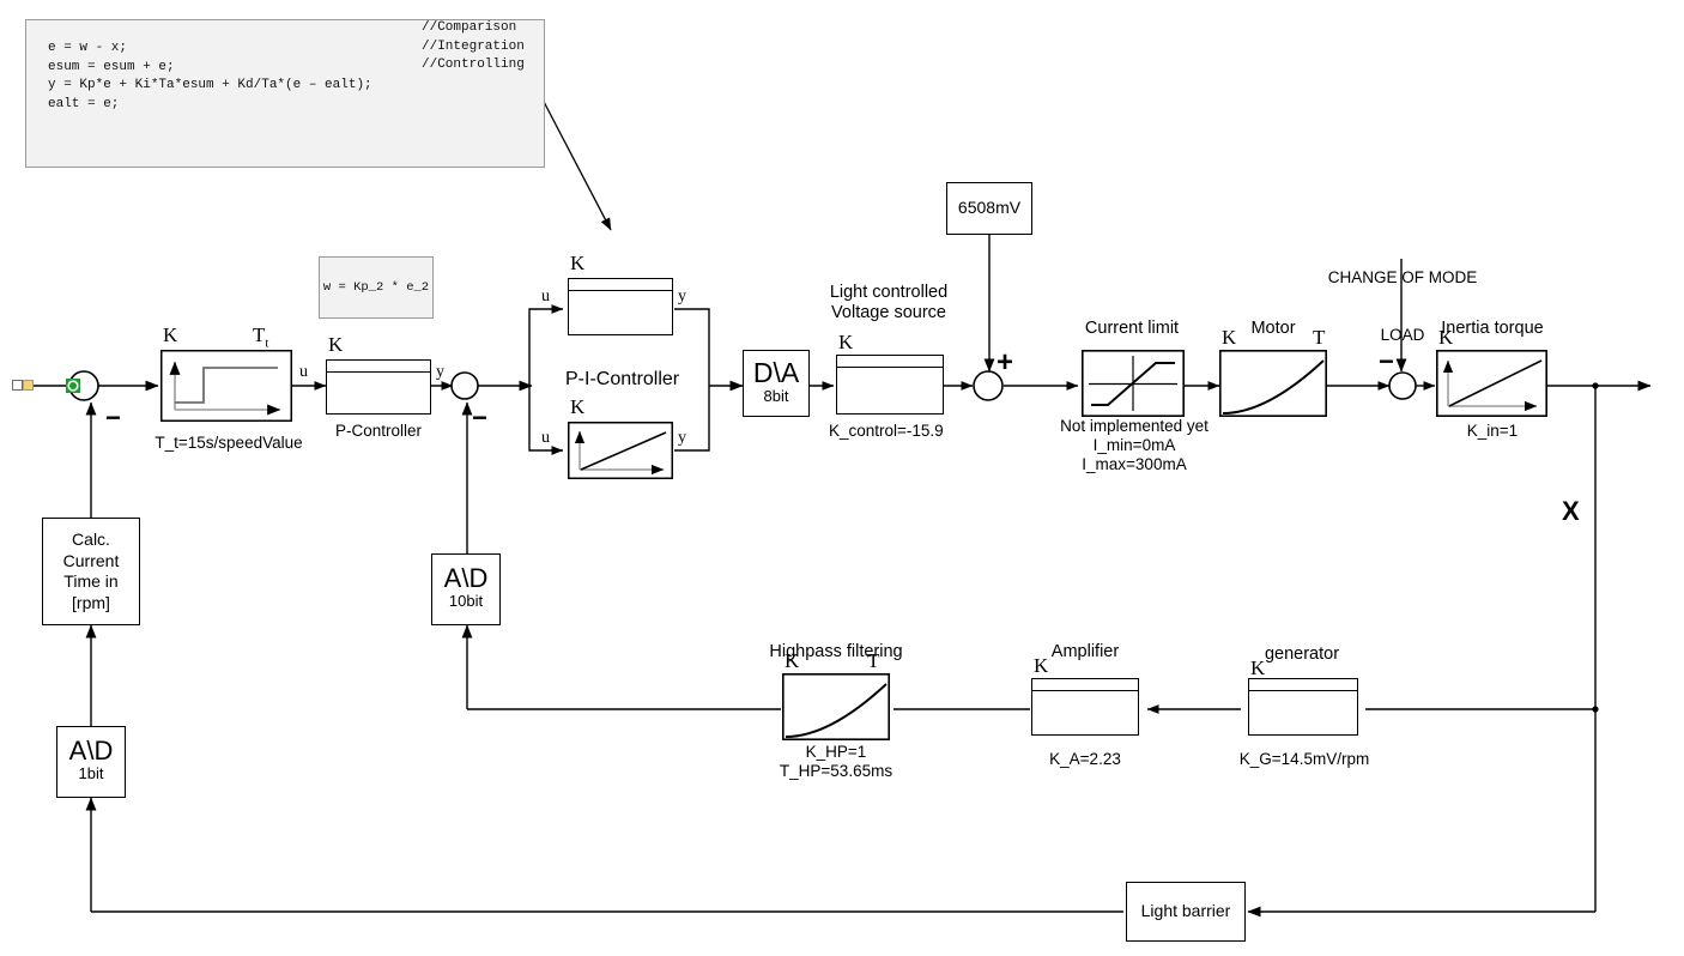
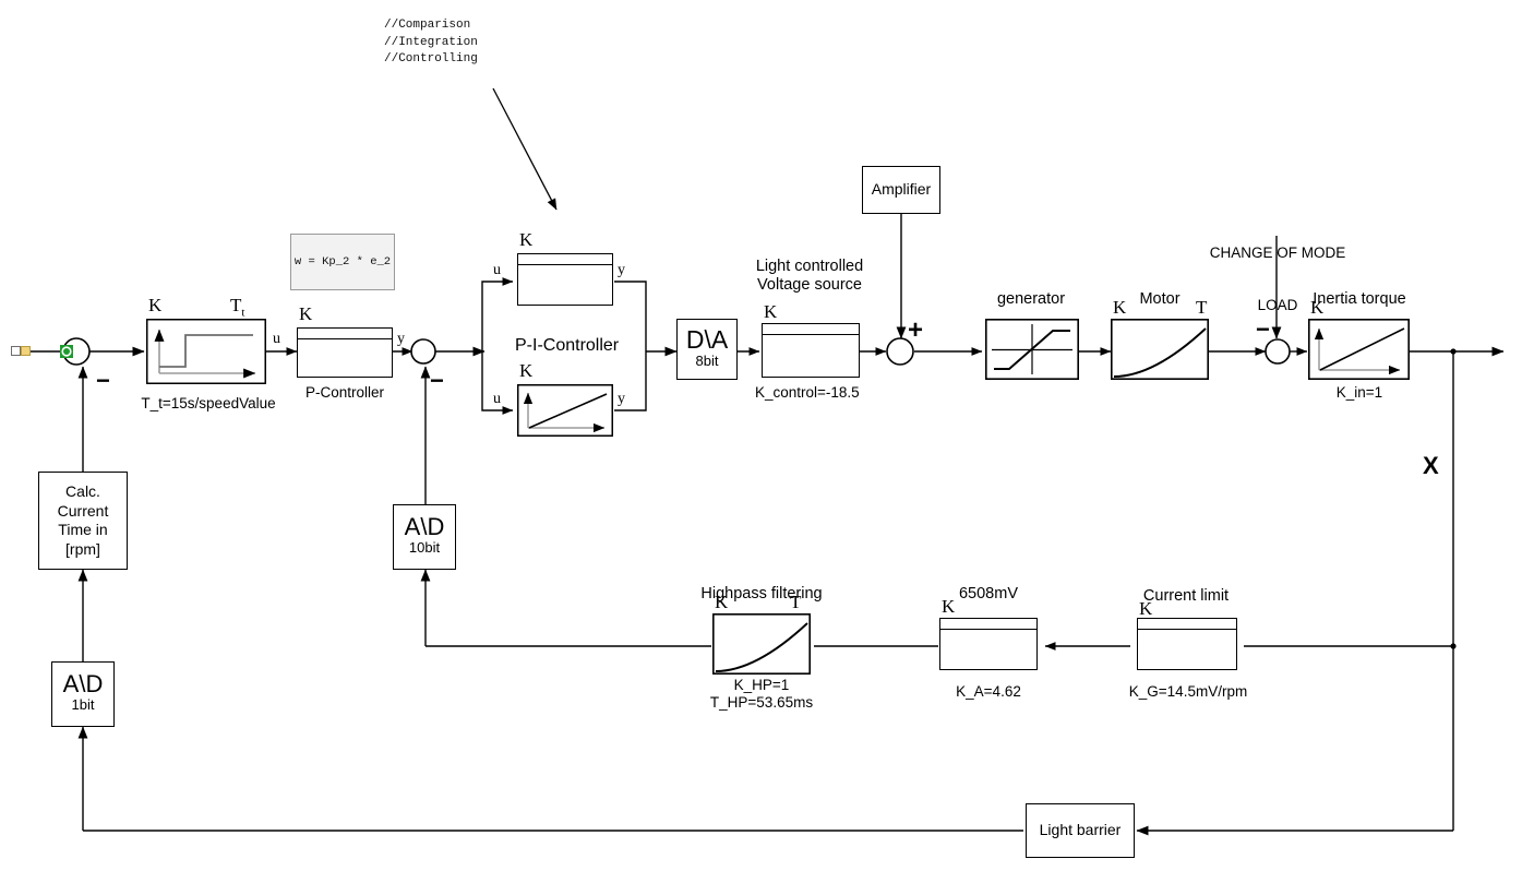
- e = w - x;
- esum = esum + e;
- y = Kp*e + Ki*Ta*esum + Kd/Ta*(e – ealt);
- ealt = e;
  //Comparison
  //Integration
  //Controlling
  −
  K
  Tt
  T_t=15s/speedValue
  u
  w = Kp_2 * e_2
  K
  P-Controller
  y
  −
  K
  u
  y
  K
  u
  y
  P-I-Controller
  D\A
  8bit
  Light controlled
  Voltage source
  K
- K_control=-15.9
+ K_control=-18.5
- 6508mV
+ Amplifier
  +
- Current limit
+ generator
- Not implemented yet
- I_min=0mA
- I_max=300mA
  Motor
  K
  T
  −
  CHANGE OF MODE
  LOAD
  Inertia torque
  K
  K_in=1
  X
  A\D
  10bit
  A\D
  1bit
  Calc.
  Current
  Time in
  [rpm]
  Highpass filtering
  K
  T
  K_HP=1
  T_HP=53.65ms
- Amplifier
+ 6508mV
  K
- K_A=2.23
+ K_A=4.62
- generator
+ Current limit
  K
  K_G=14.5mV/rpm
  Light barrier
